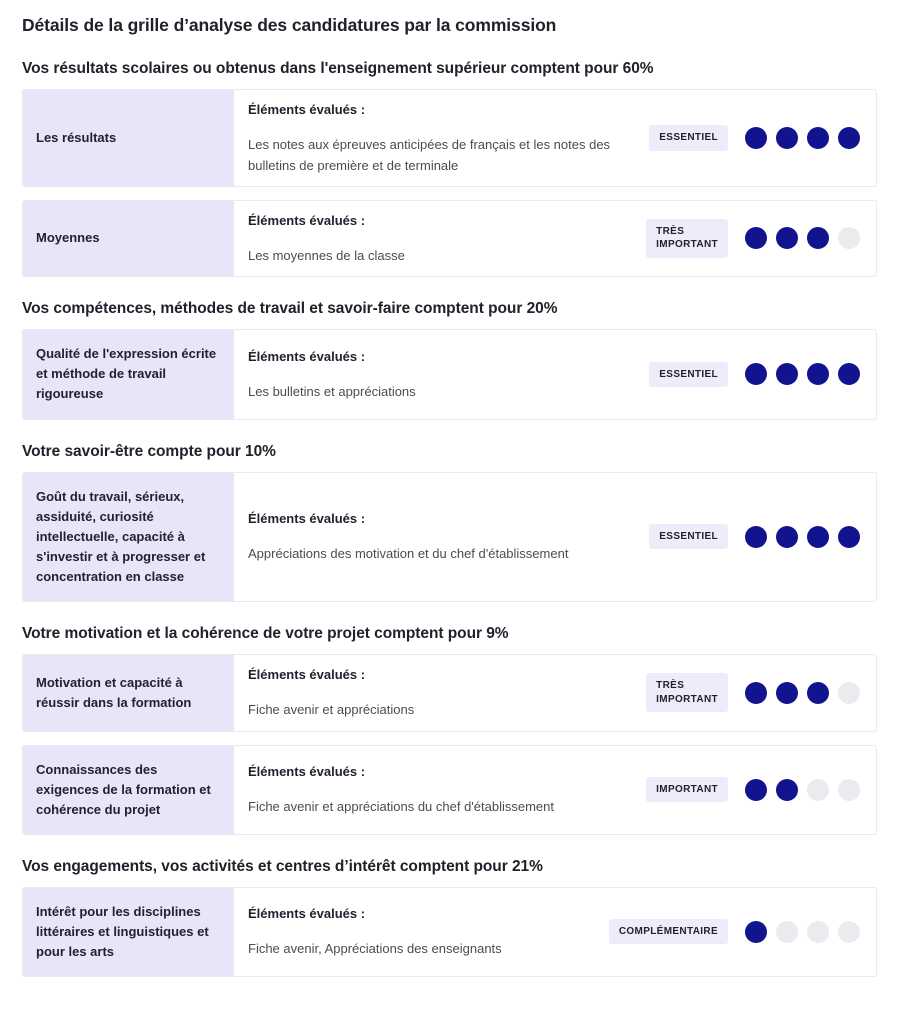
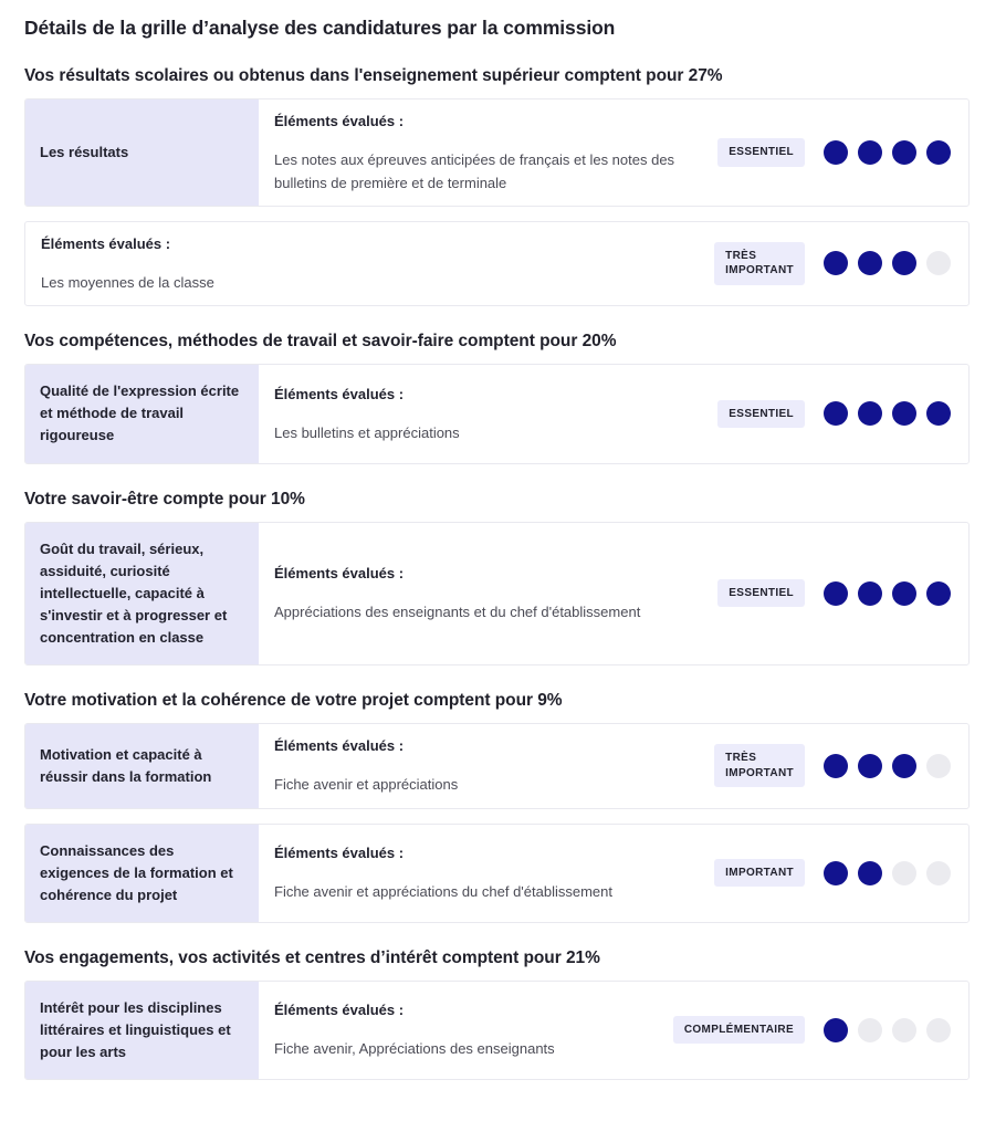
  Détails de la grille d’analyse des candidatures par la commission
- Vos résultats scolaires ou obtenus dans l'enseignement supérieur comptent pour 60%
+ Vos résultats scolaires ou obtenus dans l'enseignement supérieur comptent pour 27%
  Les résultats
  Éléments évalués :
  Les notes aux épreuves anticipées de français et les notes des bulletins de première et de terminale
  ESSENTIEL
- Moyennes
  Éléments évalués :
  Les moyennes de la classe
  TRÈS
  IMPORTANT
  Vos compétences, méthodes de travail et savoir-faire comptent pour 20%
  Qualité de l'expression écrite et méthode de travail rigoureuse
  Éléments évalués :
  Les bulletins et appréciations
  ESSENTIEL
  Votre savoir-être compte pour 10%
  Goût du travail, sérieux, assiduité, curiosité intellectuelle, capacité à s'investir et à progresser et concentration en classe
  Éléments évalués :
- Appréciations des motivation et du chef d'établissement
+ Appréciations des enseignants et du chef d'établissement
  ESSENTIEL
  Votre motivation et la cohérence de votre projet comptent pour 9%
  Motivation et capacité à réussir dans la formation
  Éléments évalués :
  Fiche avenir et appréciations
  TRÈS
  IMPORTANT
  Connaissances des exigences de la formation et cohérence du projet
  Éléments évalués :
  Fiche avenir et appréciations du chef d'établissement
  IMPORTANT
  Vos engagements, vos activités et centres d’intérêt comptent pour 21%
  Intérêt pour les disciplines littéraires et linguistiques et pour les arts
  Éléments évalués :
  Fiche avenir, Appréciations des enseignants
  COMPLÉMENTAIRE
